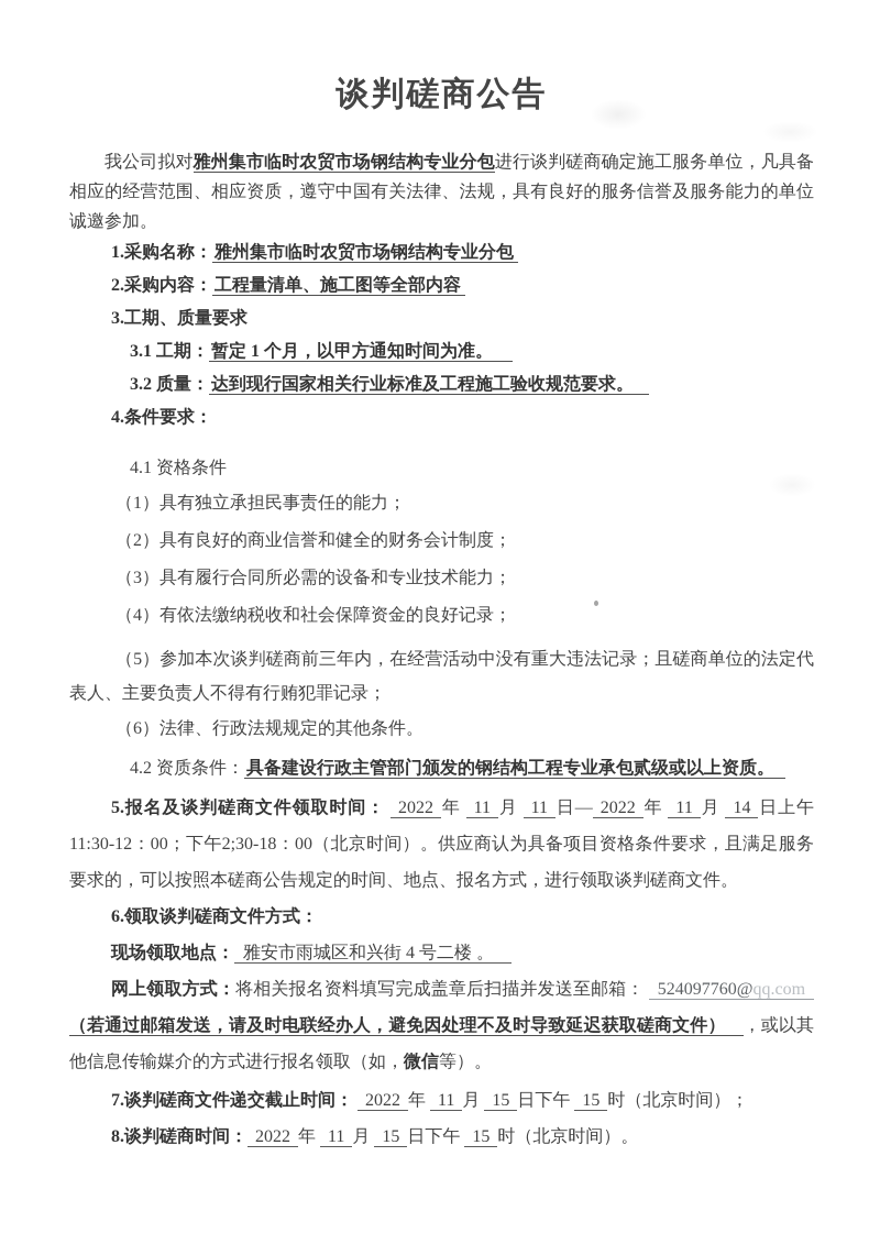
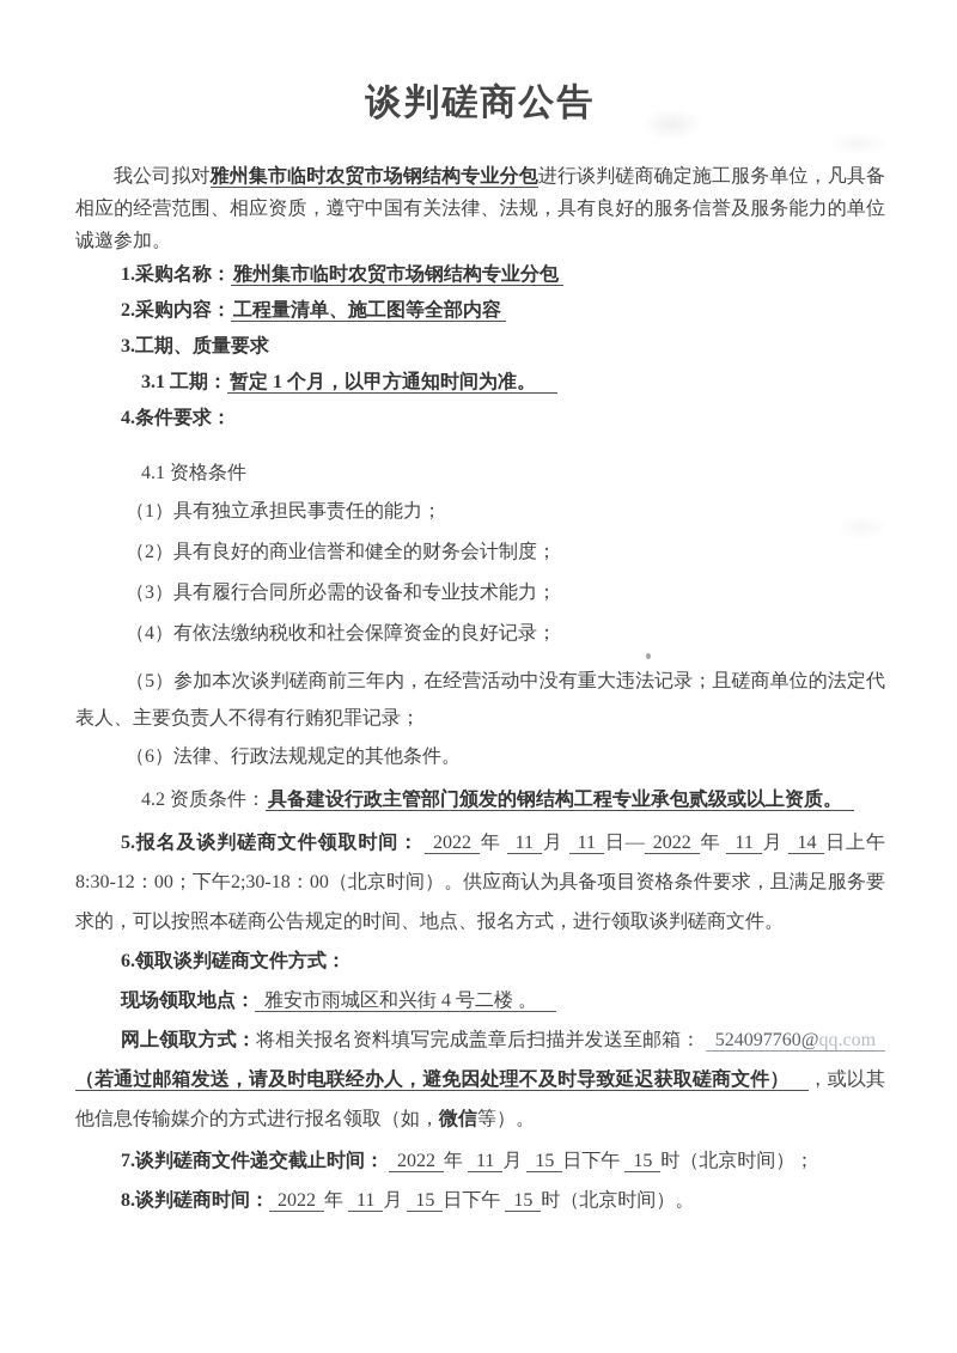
  谈判磋商公告
  我公司拟对雅州集市临时农贸市场钢结构专业分包进行谈判磋商确定施工服务单位，凡具备相应的经营范围、相应资质，遵守中国有关法律、法规，具有良好的服务信誉及服务能力的单位诚邀参加。
  1.采购名称：雅州集市临时农贸市场钢结构专业分包
  2.采购内容：工程量清单、施工图等全部内容
  3.工期、质量要求
  3.1 工期：暂定 1 个月，以甲方通知时间为准。
- 3.2 质量：达到现行国家相关行业标准及工程施工验收规范要求。
  4.条件要求：
  4.1 资格条件
  （1）具有独立承担民事责任的能力；
  （2）具有良好的商业信誉和健全的财务会计制度；
  （3）具有履行合同所必需的设备和专业技术能力；
  （4）有依法缴纳税收和社会保障资金的良好记录；
  （5）参加本次谈判磋商前三年内，在经营活动中没有重大违法记录；且磋商单位的法定代表人、主要负责人不得有行贿犯罪记录；
  （6）法律、行政法规规定的其他条件。
  4.2 资质条件：具备建设行政主管部门颁发的钢结构工程专业承包贰级或以上资质。
- 5.报名及谈判磋商文件领取时间： 2022 年 11 月 11 日— 2022 年 11 月 14 日上午11:30-12：00；下午2;30-18：00（北京时间）。供应商认为具备项目资格条件要求，且满足服务要求的，可以按照本磋商公告规定的时间、地点、报名方式，进行领取谈判磋商文件。
+ 5.报名及谈判磋商文件领取时间： 2022 年 11 月 11 日— 2022 年 11 月 14 日上午8:30-12：00；下午2;30-18：00（北京时间）。供应商认为具备项目资格条件要求，且满足服务要求的，可以按照本磋商公告规定的时间、地点、报名方式，进行领取谈判磋商文件。
  6.领取谈判磋商文件方式：
  现场领取地点： 雅安市雨城区和兴街 4 号二楼 。
  网上领取方式：将相关报名资料填写完成盖章后扫描并发送至邮箱： 524097760@qq.com（若通过邮箱发送，请及时电联经办人，避免因处理不及时导致延迟获取磋商文件） ，或以其他信息传输媒介的方式进行报名领取（如，微信等）。
  7.谈判磋商文件递交截止时间： 2022 年 11 月 15 日下午 15 时（北京时间）；
  8.谈判磋商时间： 2022 年 11 月 15 日下午 15 时（北京时间）。
